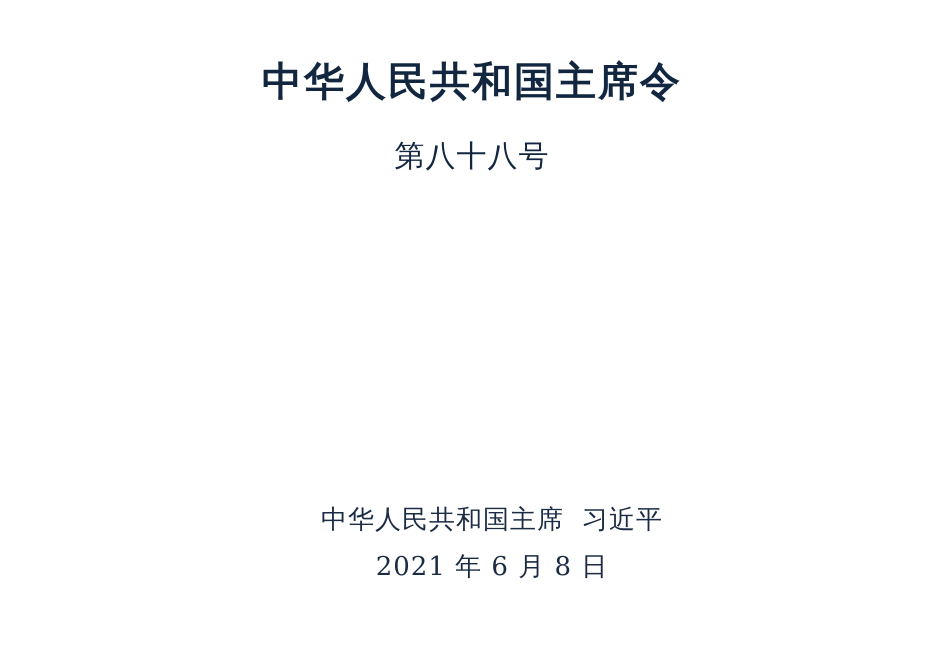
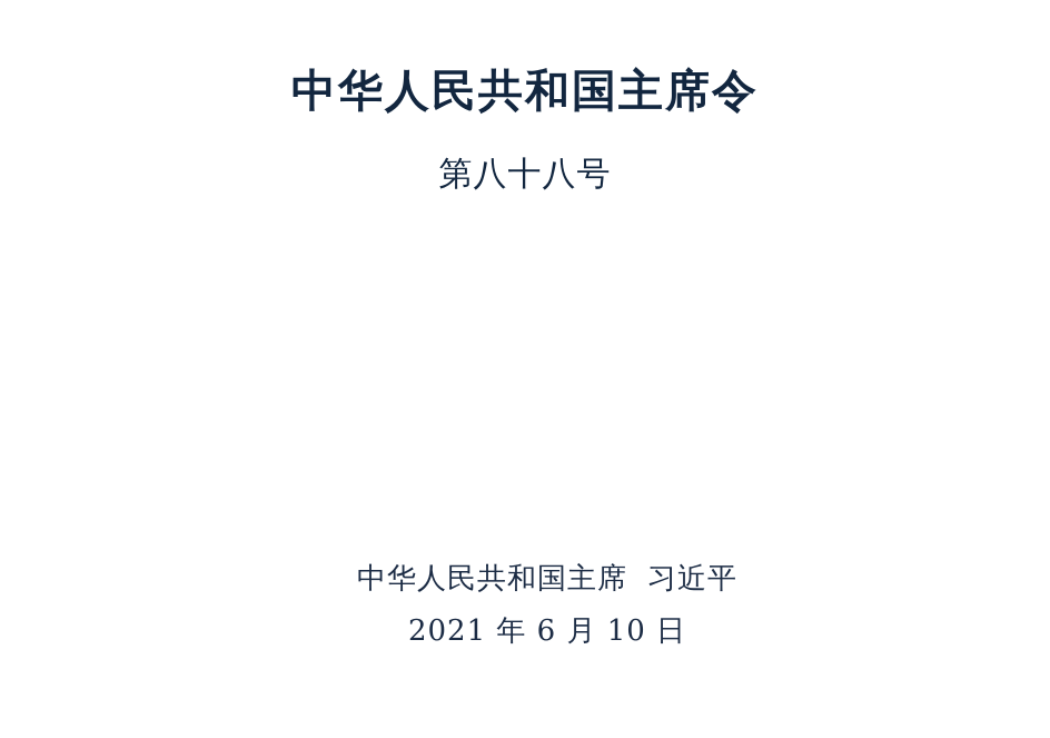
  中华人民共和国主席令
  第八十八号
  中华人民共和国主席 习近平
- 2021 年 6 月 8 日
+ 2021 年 6 月 10 日
